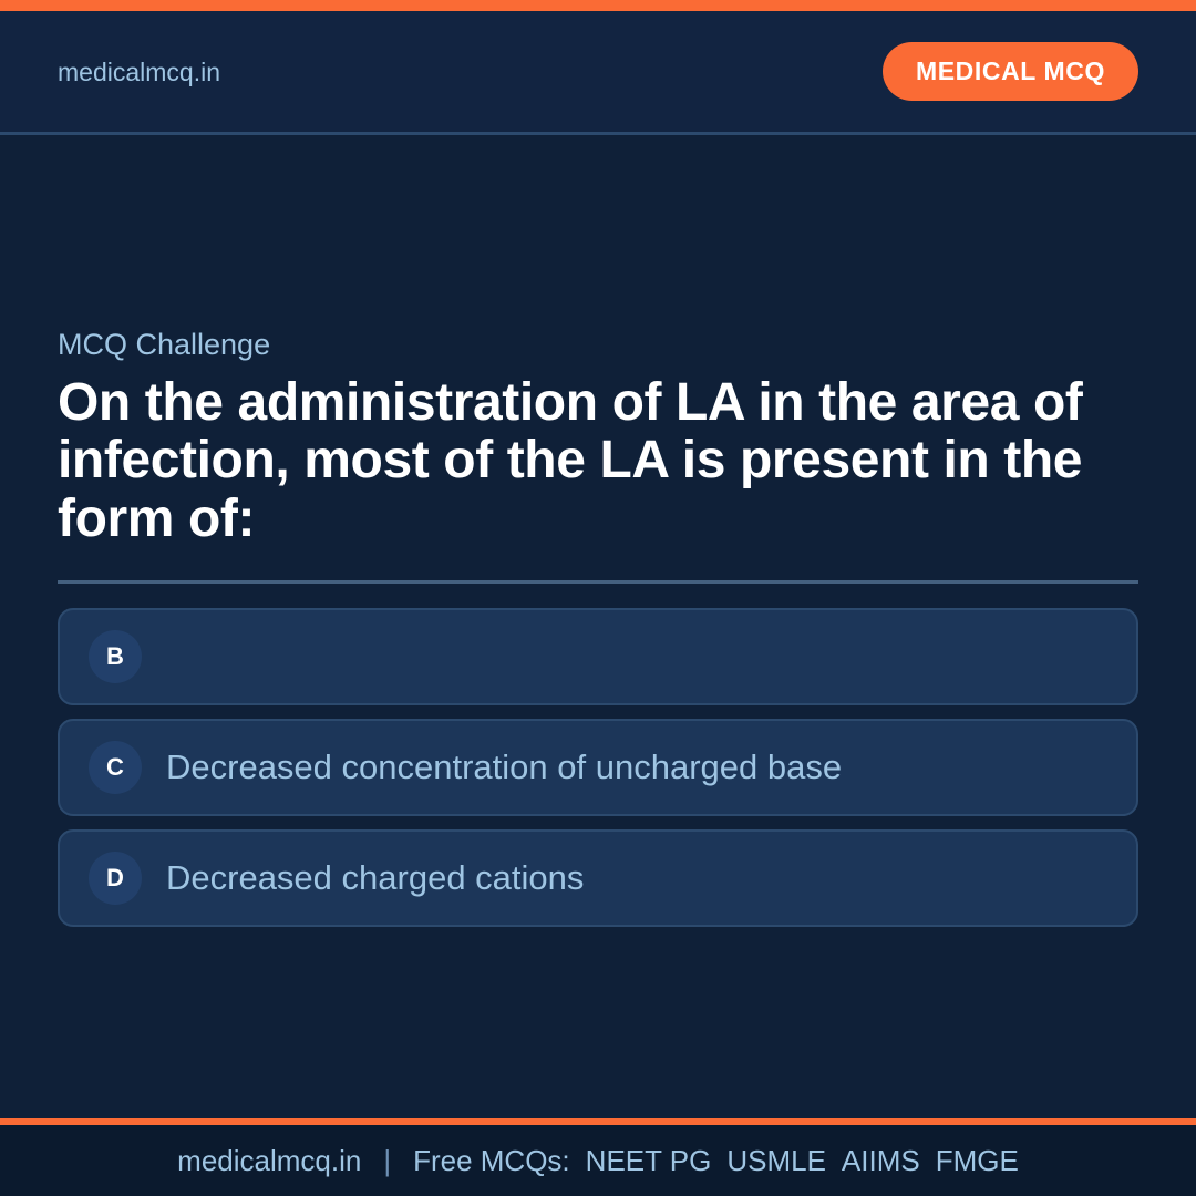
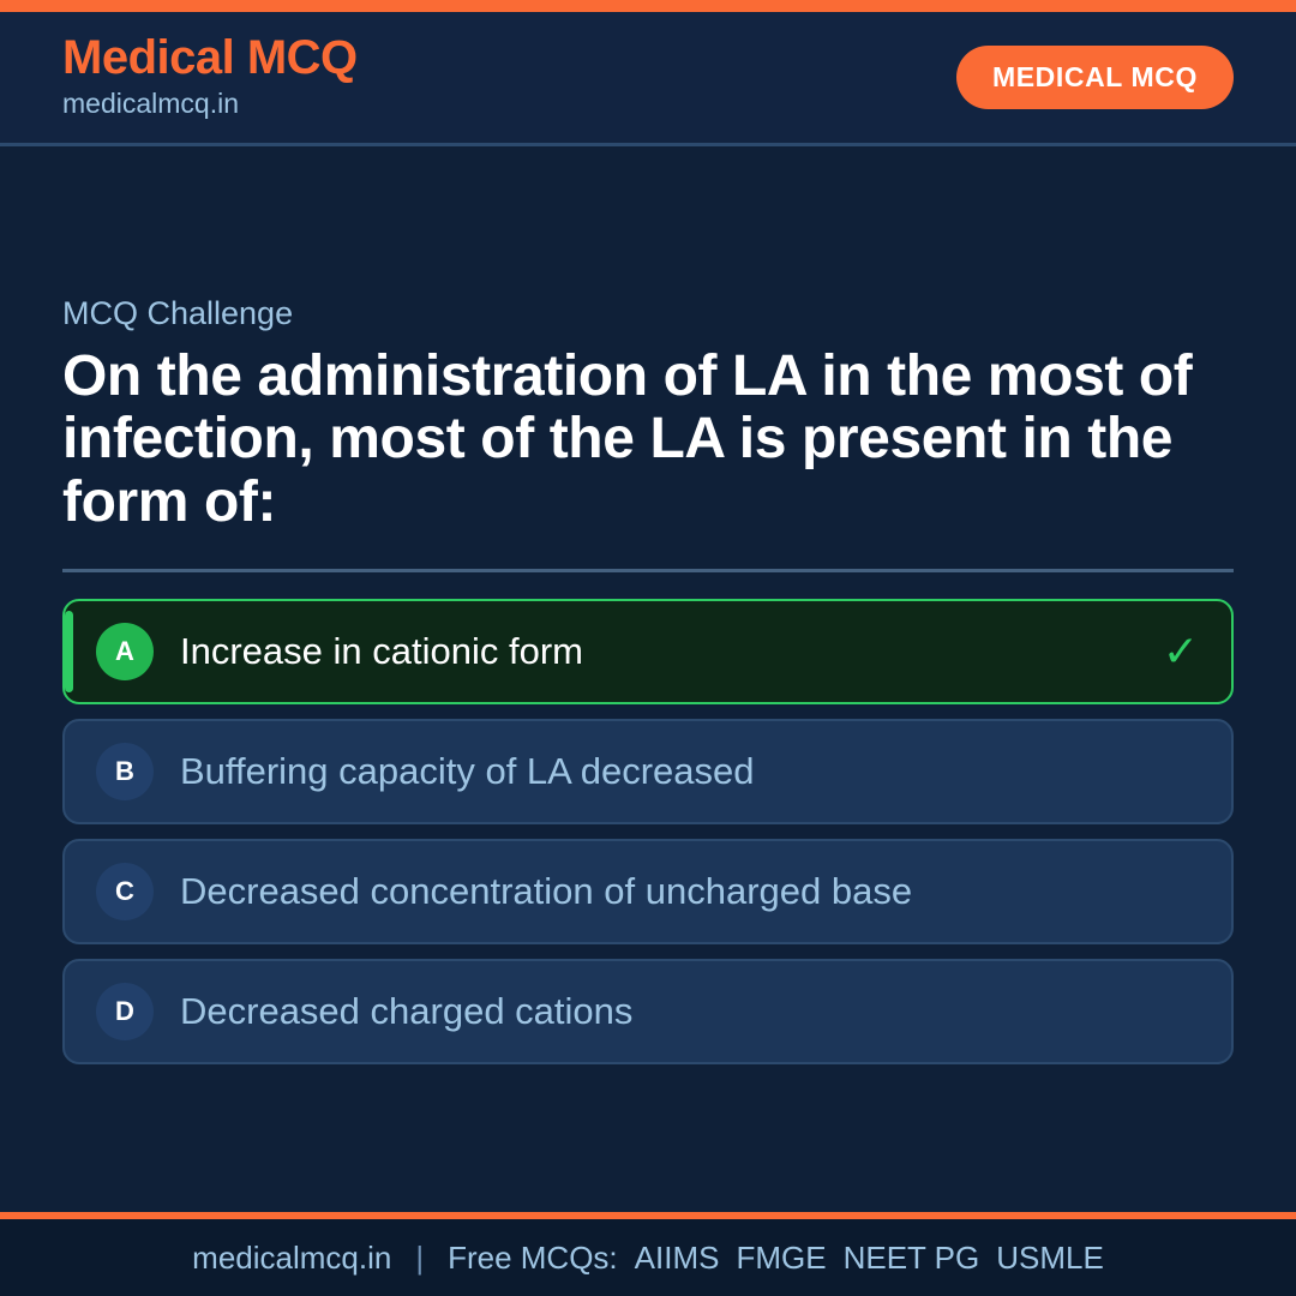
+ Medical MCQ
  medicalmcq.in
  MEDICAL MCQ
  MCQ Challenge
- On the administration of LA in the area of infection, most of the LA is present in the form of:
+ On the administration of LA in the most of infection, most of the LA is present in the form of:
+ A
+ Increase in cationic form
+ ✓
  B
+ Buffering capacity of LA decreased
  C
  Decreased concentration of uncharged base
  D
  Decreased charged cations
  medicalmcq.in
  |
  Free MCQs:
- NEET PG
+ AIIMS
- USMLE
+ FMGE
- AIIMS
+ NEET PG
- FMGE
+ USMLE
